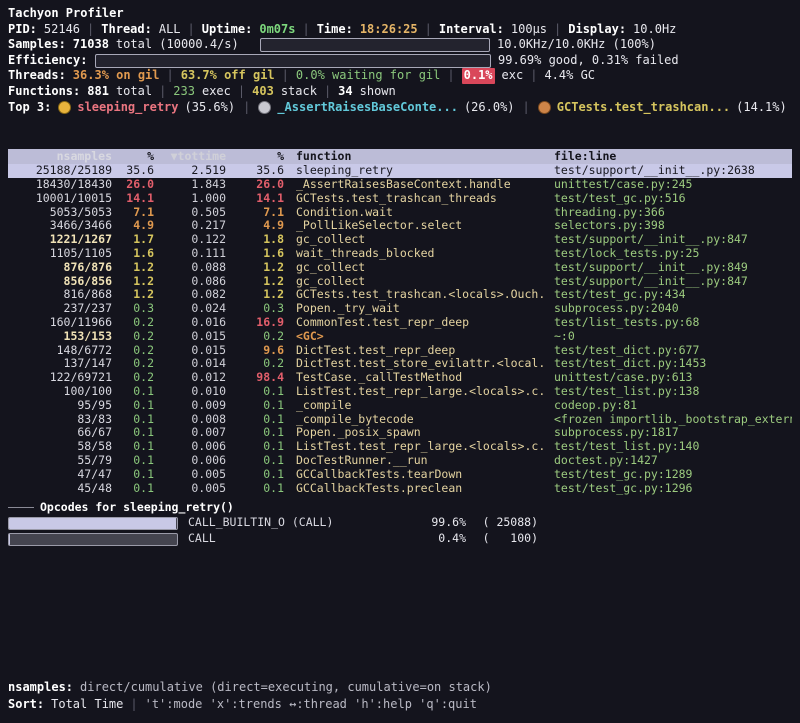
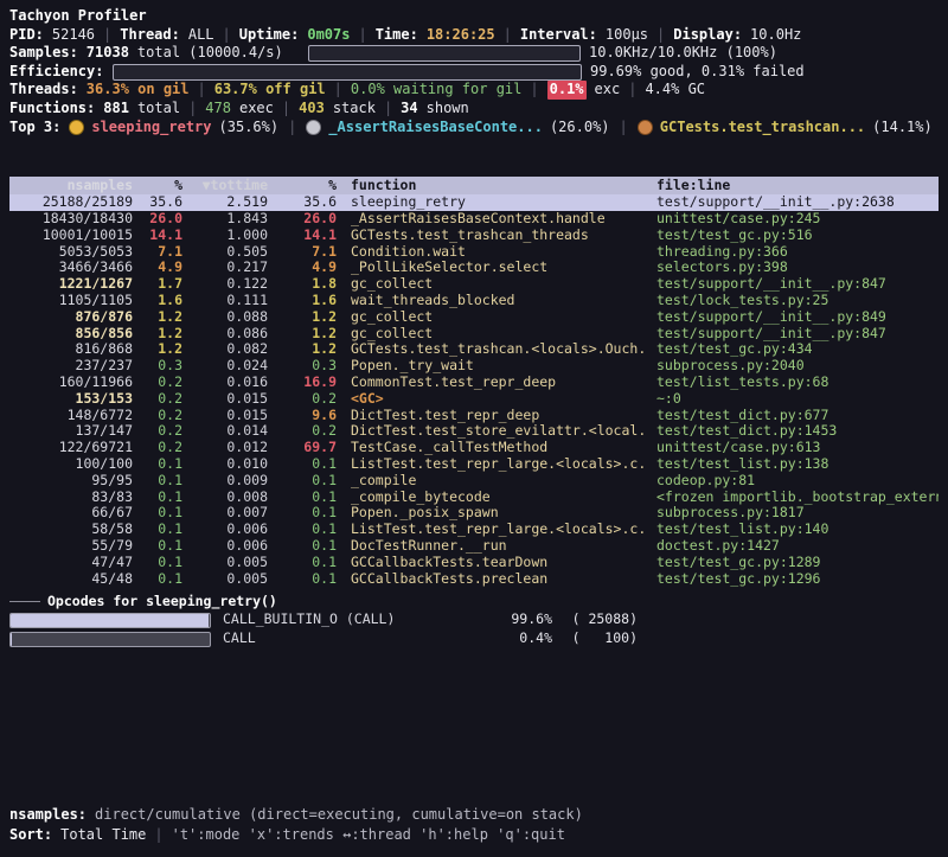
  Tachyon Profiler
  PID:
  52146
  |
  Thread:
  ALL
  |
  Uptime:
  0m07s
  |
  Time:
  18:26:25
  |
  Interval:
  100μs
  |
  Display:
  10.0Hz
  Samples:
  71038
  total (10000.4/s)
  10.0KHz/10.0KHz (100%)
  Efficiency:
  99.69% good, 0.31% failed
  Threads:
  36.3% on gil
  |
  63.7% off gil
  |
  0.0% waiting for gil
  |
  0.1%
  exc
  |
  4.4% GC
  Functions:
  881
  total
  |
- 233
+ 478
  exec
  |
  403
  stack
  |
  34
  shown
  Top 3:
  sleeping_retry
  (35.6%)
  |
  _AssertRaisesBaseConte...
  (26.0%)
  |
  GCTests.test_trashcan...
  (14.1%)
  nsamples
  %
  ▼tottime
  %
  function
  file:line
  25188/25189
  35.6
  2.519
  35.6
  sleeping_retry
  test/support/__init__.py:2638
  18430/18430
  26.0
  1.843
  26.0
  _AssertRaisesBaseContext.handle
  unittest/case.py:245
  10001/10015
  14.1
  1.000
  14.1
  GCTests.test_trashcan_threads
  test/test_gc.py:516
  5053/5053
  7.1
  0.505
  7.1
  Condition.wait
  threading.py:366
  3466/3466
  4.9
  0.217
  4.9
  _PollLikeSelector.select
  selectors.py:398
  1221/1267
  1.7
  0.122
  1.8
  gc_collect
  test/support/__init__.py:847
  1105/1105
  1.6
  0.111
  1.6
  wait_threads_blocked
  test/lock_tests.py:25
  876/876
  1.2
  0.088
  1.2
  gc_collect
  test/support/__init__.py:849
  856/856
  1.2
  0.086
  1.2
  gc_collect
  test/support/__init__.py:847
  816/868
  1.2
  0.082
  1.2
  GCTests.test_trashcan.<locals>.Ouch.
  test/test_gc.py:434
  237/237
  0.3
  0.024
  0.3
  Popen._try_wait
  subprocess.py:2040
  160/11966
  0.2
  0.016
  16.9
  CommonTest.test_repr_deep
  test/list_tests.py:68
  153/153
  0.2
  0.015
  0.2
  <GC>
  ~:0
  148/6772
  0.2
  0.015
  9.6
  DictTest.test_repr_deep
  test/test_dict.py:677
  137/147
  0.2
  0.014
  0.2
  DictTest.test_store_evilattr.<local.
  test/test_dict.py:1453
  122/69721
  0.2
  0.012
- 98.4
+ 69.7
  TestCase._callTestMethod
  unittest/case.py:613
  100/100
  0.1
  0.010
  0.1
  ListTest.test_repr_large.<locals>.c.
  test/test_list.py:138
  95/95
  0.1
  0.009
  0.1
  _compile
  codeop.py:81
  83/83
  0.1
  0.008
  0.1
  _compile_bytecode
  <frozen importlib._bootstrap_exter
  66/67
  0.1
  0.007
  0.1
  Popen._posix_spawn
  subprocess.py:1817
  58/58
  0.1
  0.006
  0.1
  ListTest.test_repr_large.<locals>.c.
  test/test_list.py:140
  55/79
  0.1
  0.006
  0.1
  DocTestRunner.__run
  doctest.py:1427
  47/47
  0.1
  0.005
  0.1
  GCCallbackTests.tearDown
  test/test_gc.py:1289
  45/48
  0.1
  0.005
  0.1
  GCCallbackTests.preclean
  test/test_gc.py:1296
  Opcodes for sleeping_retry()
  CALL_BUILTIN_O (CALL)
  99.6%
  ( 25088)
  CALL
  0.4%
  ( 100)
  nsamples:
  direct/cumulative (direct=executing, cumulative=on stack)
  Sort:
  Total Time
  |
  't':mode 'x':trends ↔:thread 'h':help 'q':quit
